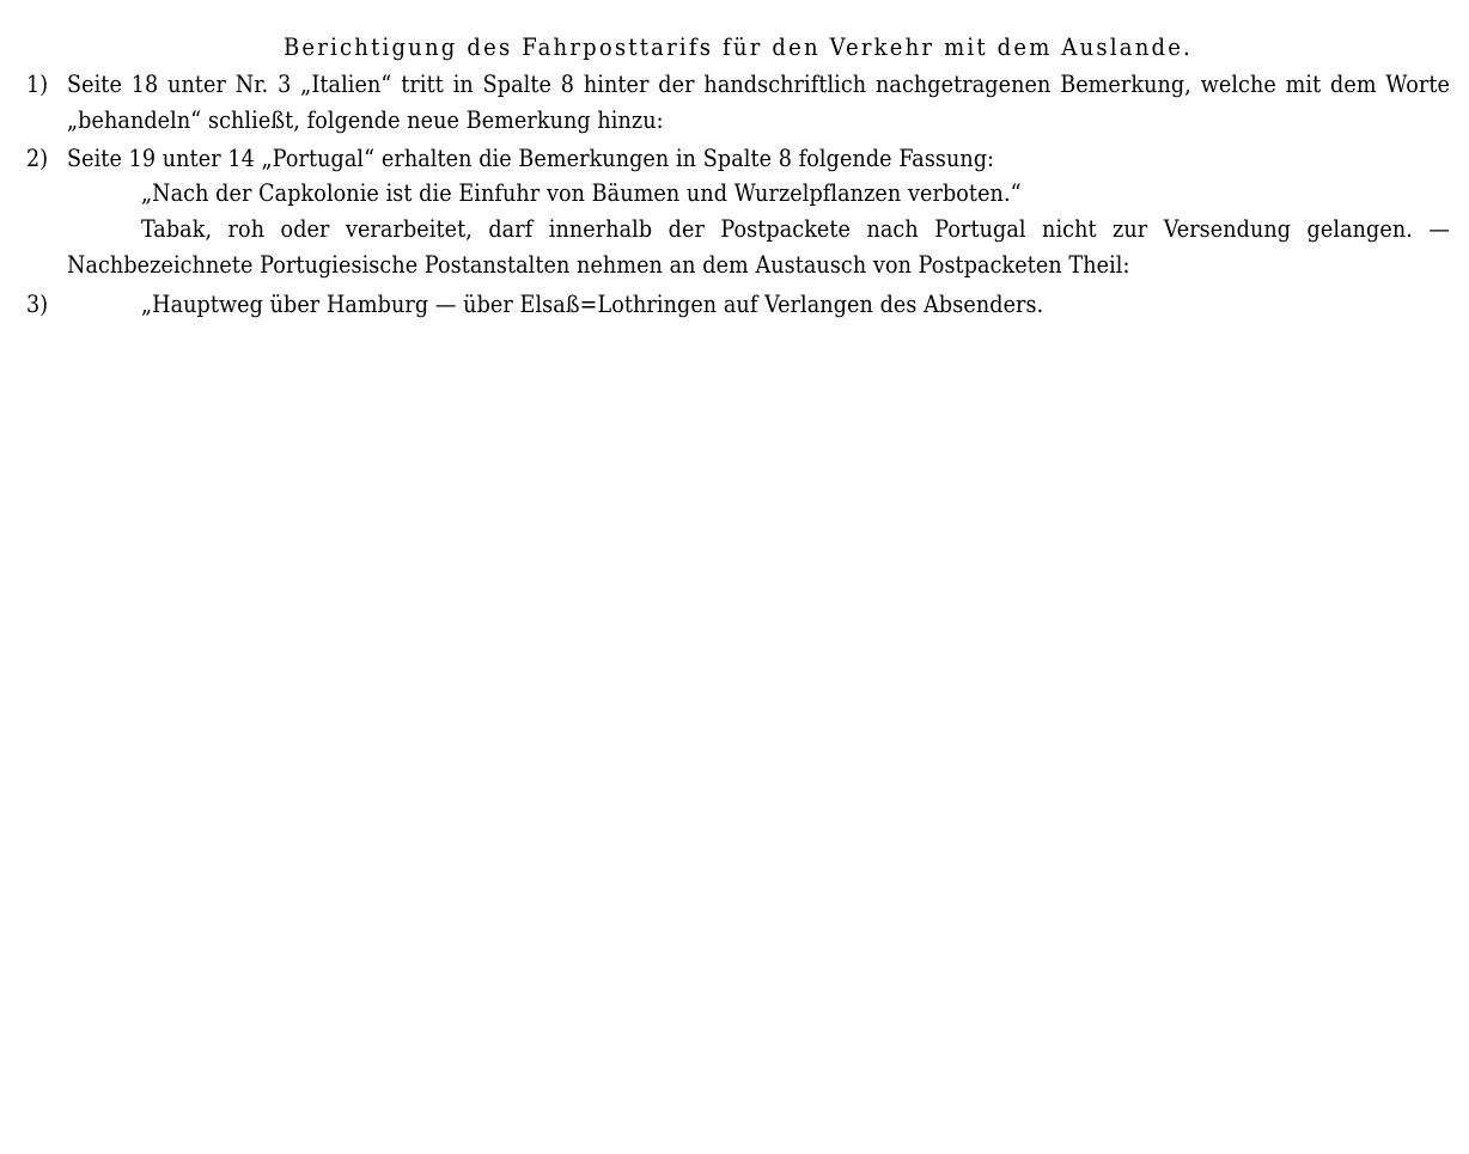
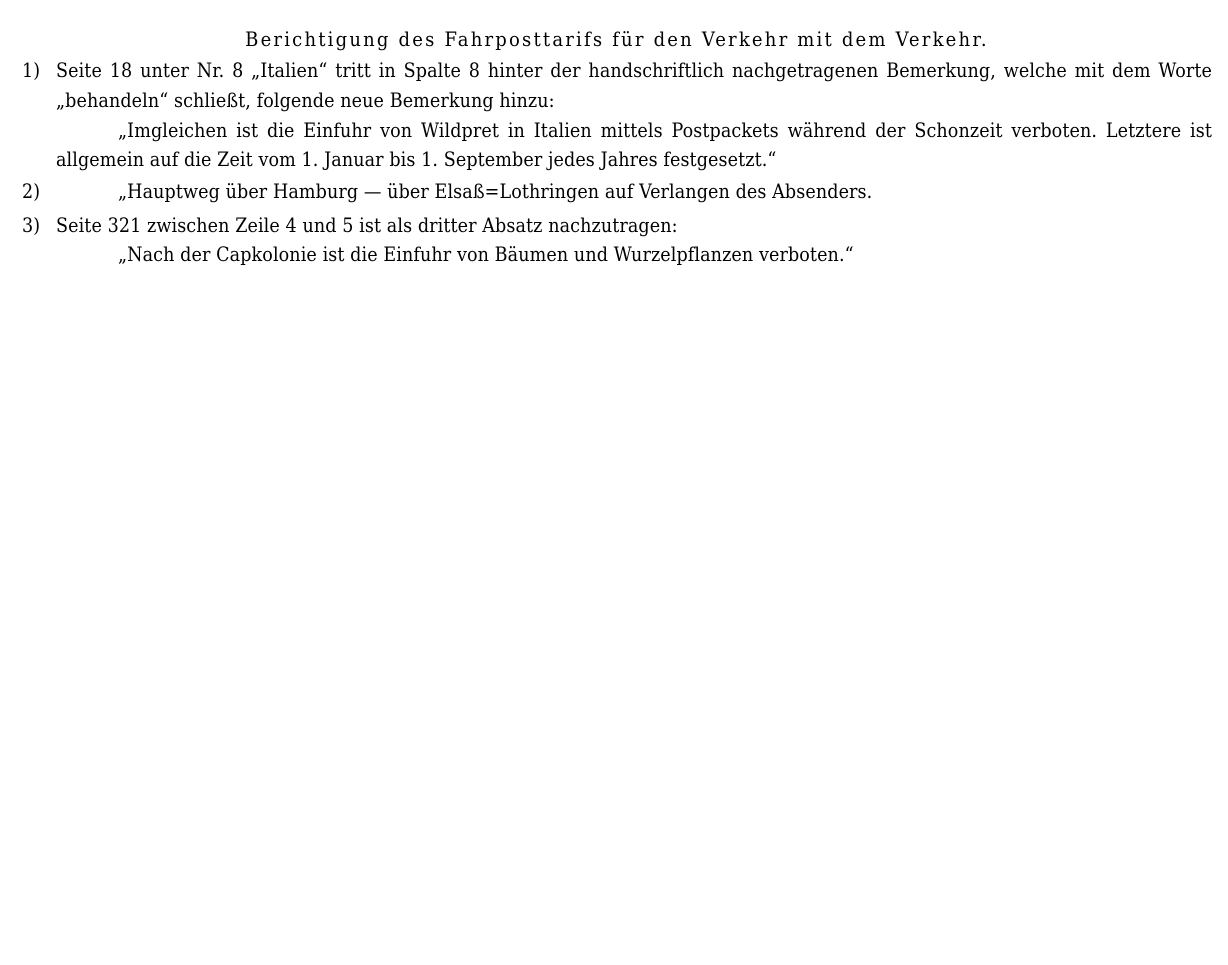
- Berichtigung des Fahrposttarifs für den Verkehr mit dem Auslande.
+ Berichtigung des Fahrposttarifs für den Verkehr mit dem Verkehr.
  1)
- Seite 18 unter Nr. 3 „Italien“ tritt in Spalte 8 hinter der handschriftlich nachgetragenen Bemerkung, welche mit dem Worte „behandeln“ schließt, folgende neue Bemerkung hinzu:
+ Seite 18 unter Nr. 8 „Italien“ tritt in Spalte 8 hinter der handschriftlich nachgetragenen Bemerkung, welche mit dem Worte „behandeln“ schließt, folgende neue Bemerkung hinzu:
+ „Imgleichen ist die Einfuhr von Wildpret in Italien mittels Postpackets während der Schonzeit verboten. Letztere ist allgemein auf die Zeit vom 1. Januar bis 1. September jedes Jahres festgesetzt.“
  2)
- Seite 19 unter 14 „Portugal“ erhalten die Bemerkungen in Spalte 8 folgende Fassung:
- „Nach der Capkolonie ist die Einfuhr von Bäumen und Wurzelpflanzen verboten.“
+ „Hauptweg über Hamburg — über Elsaß=Lothringen auf Verlangen des Absenders.
- Tabak, roh oder verarbeitet, darf innerhalb der Postpackete nach Portugal nicht zur Versendung gelangen. — Nachbezeichnete Portugiesische Postanstalten nehmen an dem Austausch von Postpacketen Theil:
  3)
+ Seite 321 zwischen Zeile 4 und 5 ist als dritter Absatz nachzutragen:
- „Hauptweg über Hamburg — über Elsaß=Lothringen auf Verlangen des Absenders.
+ „Nach der Capkolonie ist die Einfuhr von Bäumen und Wurzelpflanzen verboten.“
